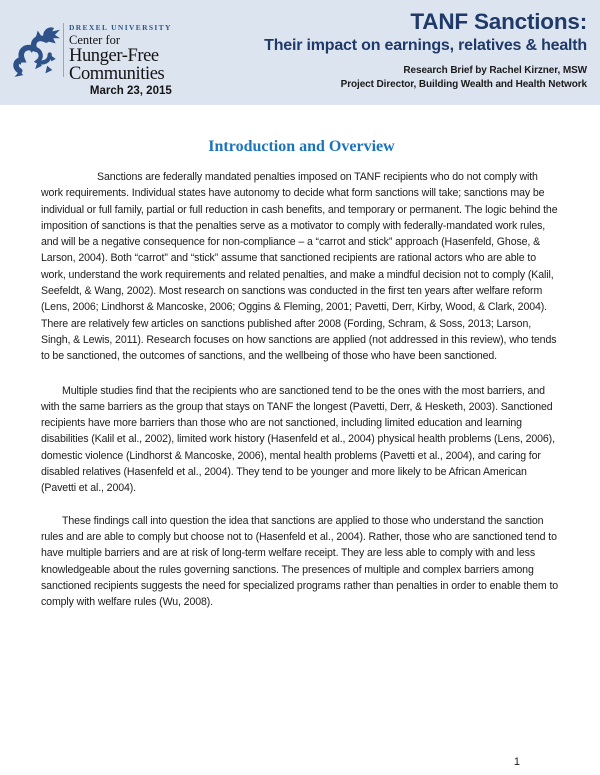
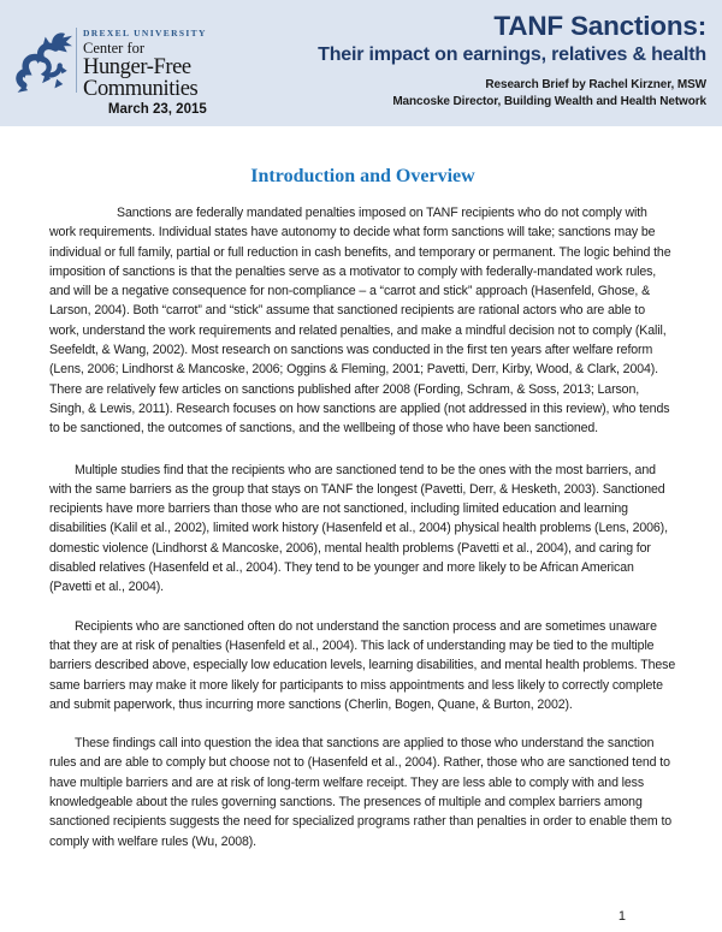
  DREXEL UNIVERSITY
  Center for
  Hunger-Free
  Communities
  March 23, 2015
  TANF Sanctions:
  Their impact on earnings, relatives & health
  Research Brief by Rachel Kirzner, MSW
- Project Director, Building Wealth and Health Network
+ Mancoske Director, Building Wealth and Health Network
  Introduction and Overview
  Sanctions are federally mandated penalties imposed on TANF recipients who do not comply with work requirements. Individual states have autonomy to decide what form sanctions will take; sanctions may be individual or full family, partial or full reduction in cash benefits, and temporary or permanent. The logic behind the imposition of sanctions is that the penalties serve as a motivator to comply with federally-mandated work rules, and will be a negative consequence for non-compliance – a “carrot and stick” approach (Hasenfeld, Ghose, & Larson, 2004). Both “carrot” and “stick” assume that sanctioned recipients are rational actors who are able to work, understand the work requirements and related penalties, and make a mindful decision not to comply (Kalil, Seefeldt, & Wang, 2002). Most research on sanctions was conducted in the first ten years after welfare reform (Lens, 2006; Lindhorst & Mancoske, 2006; Oggins & Fleming, 2001; Pavetti, Derr, Kirby, Wood, & Clark, 2004). There are relatively few articles on sanctions published after 2008 (Fording, Schram, & Soss, 2013; Larson, Singh, & Lewis, 2011). Research focuses on how sanctions are applied (not addressed in this review), who tends to be sanctioned, the outcomes of sanctions, and the wellbeing of those who have been sanctioned.
  Multiple studies find that the recipients who are sanctioned tend to be the ones with the most barriers, and with the same barriers as the group that stays on TANF the longest (Pavetti, Derr, & Hesketh, 2003). Sanctioned recipients have more barriers than those who are not sanctioned, including limited education and learning disabilities (Kalil et al., 2002), limited work history (Hasenfeld et al., 2004) physical health problems (Lens, 2006), domestic violence (Lindhorst & Mancoske, 2006), mental health problems (Pavetti et al., 2004), and caring for disabled relatives (Hasenfeld et al., 2004). They tend to be younger and more likely to be African American (Pavetti et al., 2004).
+ Recipients who are sanctioned often do not understand the sanction process and are sometimes unaware that they are at risk of penalties (Hasenfeld et al., 2004). This lack of understanding may be tied to the multiple barriers described above, especially low education levels, learning disabilities, and mental health problems. These same barriers may make it more likely for participants to miss appointments and less likely to correctly complete and submit paperwork, thus incurring more sanctions (Cherlin, Bogen, Quane, & Burton, 2002).
  These findings call into question the idea that sanctions are applied to those who understand the sanction rules and are able to comply but choose not to (Hasenfeld et al., 2004). Rather, those who are sanctioned tend to have multiple barriers and are at risk of long-term welfare receipt. They are less able to comply with and less knowledgeable about the rules governing sanctions. The presences of multiple and complex barriers among sanctioned recipients suggests the need for specialized programs rather than penalties in order to enable them to comply with welfare rules (Wu, 2008).
  1
